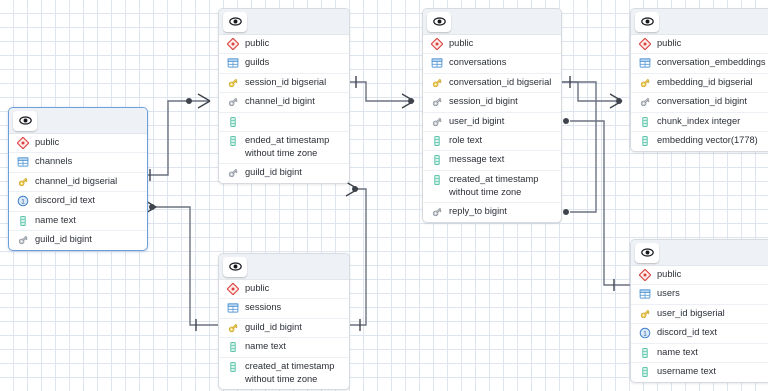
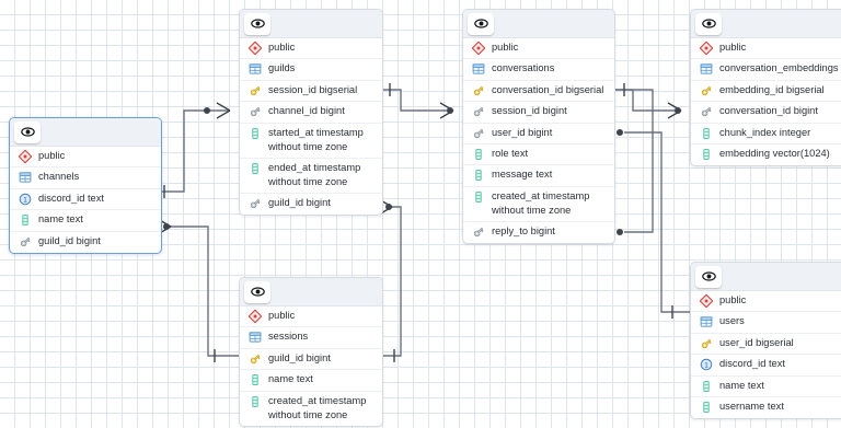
  public
  channels
- channel_id bigserial
  discord_id text
  name text
  guild_id bigint
  public
  guilds
  session_id bigserial
  channel_id bigint
+ started_at timestamp without time zone
  ended_at timestamp without time zone
  guild_id bigint
  public
  conversations
  conversation_id bigserial
  session_id bigint
  user_id bigint
  role text
  message text
  created_at timestamp without time zone
  reply_to bigint
  public
  conversation_embeddings
  embedding_id bigserial
  conversation_id bigint
  chunk_index integer
- embedding vector(1778)
+ embedding vector(1024)
  public
  sessions
  guild_id bigint
  name text
  created_at timestamp without time zone
  public
  users
  user_id bigserial
  discord_id text
  name text
  username text
